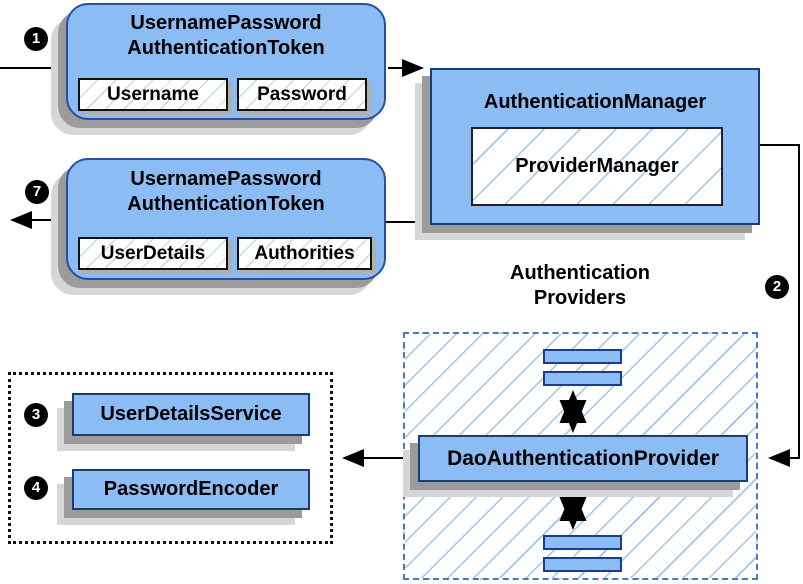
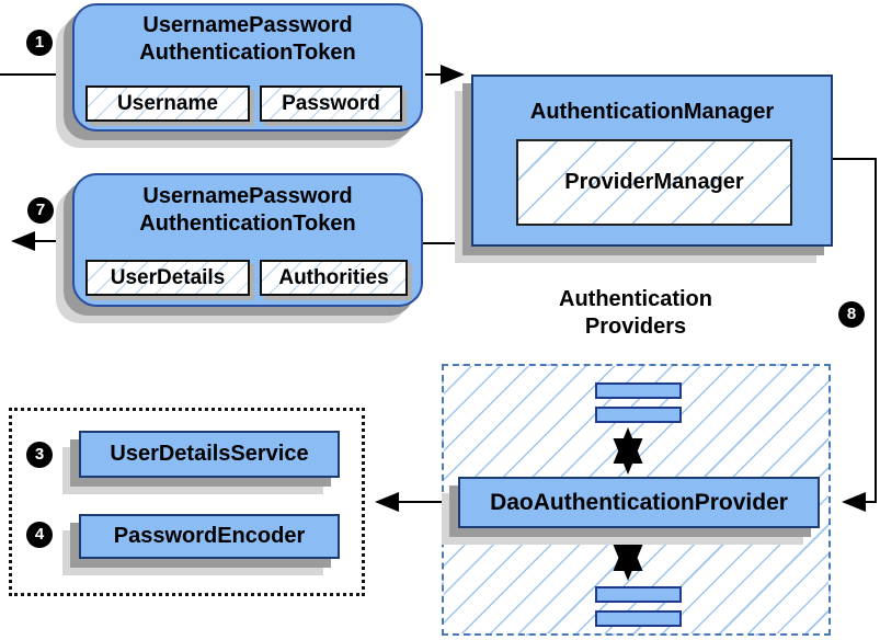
  UsernamePassword
  AuthenticationToken
  Username
  Password
  AuthenticationManager
  ProviderManager
  UsernamePassword
  AuthenticationToken
  UserDetails
  Authorities
  Authentication
  Providers
  DaoAuthenticationProvider
  UserDetailsService
  PasswordEncoder
  1
  7
- 2
+ 8
  3
  4
